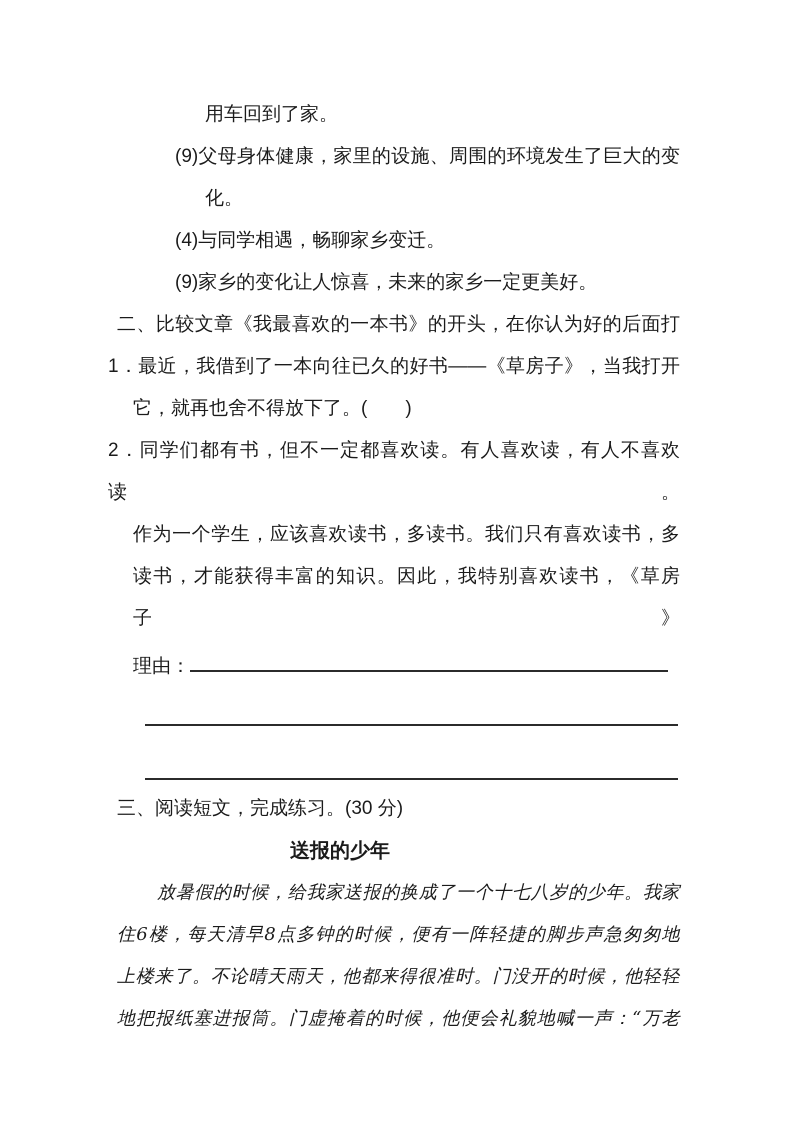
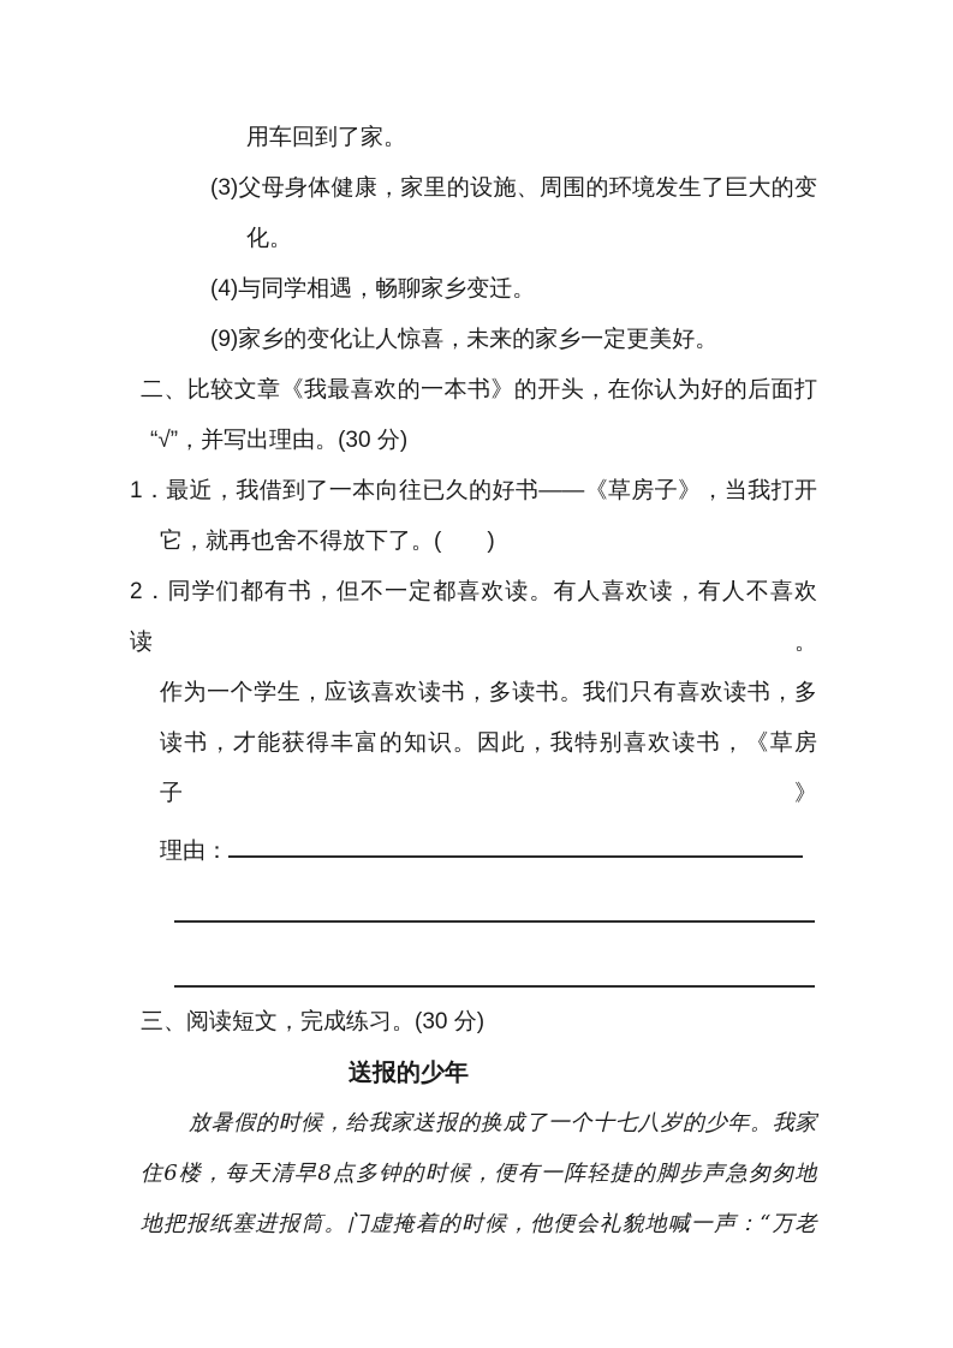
  用车回到了家。
- (9)父母身体健康，家里的设施、周围的环境发生了巨大的变
+ (3)父母身体健康，家里的设施、周围的环境发生了巨大的变
  化。
  (4)与同学相遇，畅聊家乡变迁。
  (9)家乡的变化让人惊喜，未来的家乡一定更美好。
  二、比较文章《我最喜欢的一本书》的开头，在你认为好的后面打
+ “√”，并写出理由。(30 分)
  1．最近，我借到了一本向往已久的好书——《草房子》，当我打开
  它，就再也舍不得放下了。( )
  2．同学们都有书，但不一定都喜欢读。有人喜欢读，有人不喜欢读。
  作为一个学生，应该喜欢读书，多读书。我们只有喜欢读书，多
  读书，才能获得丰富的知识。因此，我特别喜欢读书，《草房子》
  理由：
  三、阅读短文，完成练习。(30 分)
  送报的少年
  放暑假的时候，给我家送报的换成了一个十七八岁的少年。我家
  住6楼，每天清早8点多钟的时候，便有一阵轻捷的脚步声急匆匆地
- 上楼来了。不论晴天雨天，他都来得很准时。门没开的时候，他轻轻
  地把报纸塞进报筒。门虚掩着的时候，他便会礼貌地喊一声：“万老
